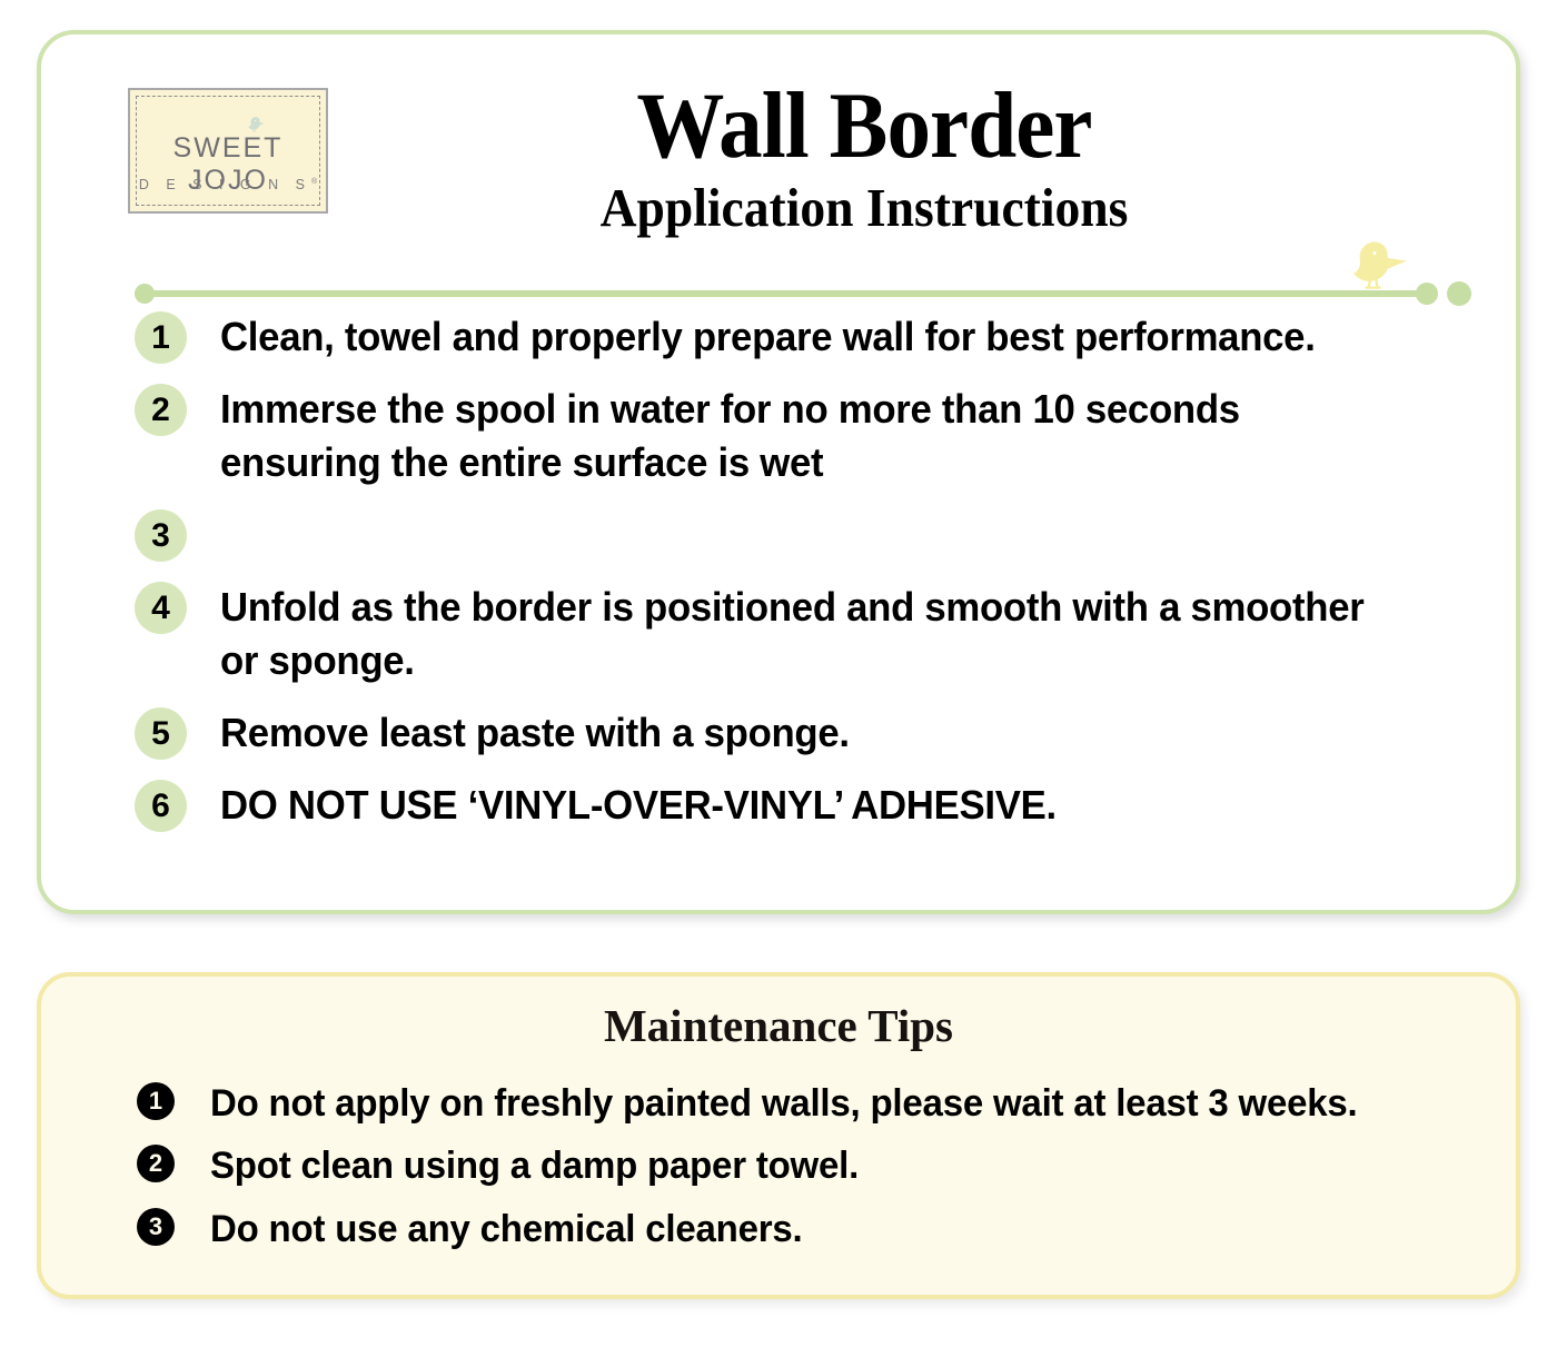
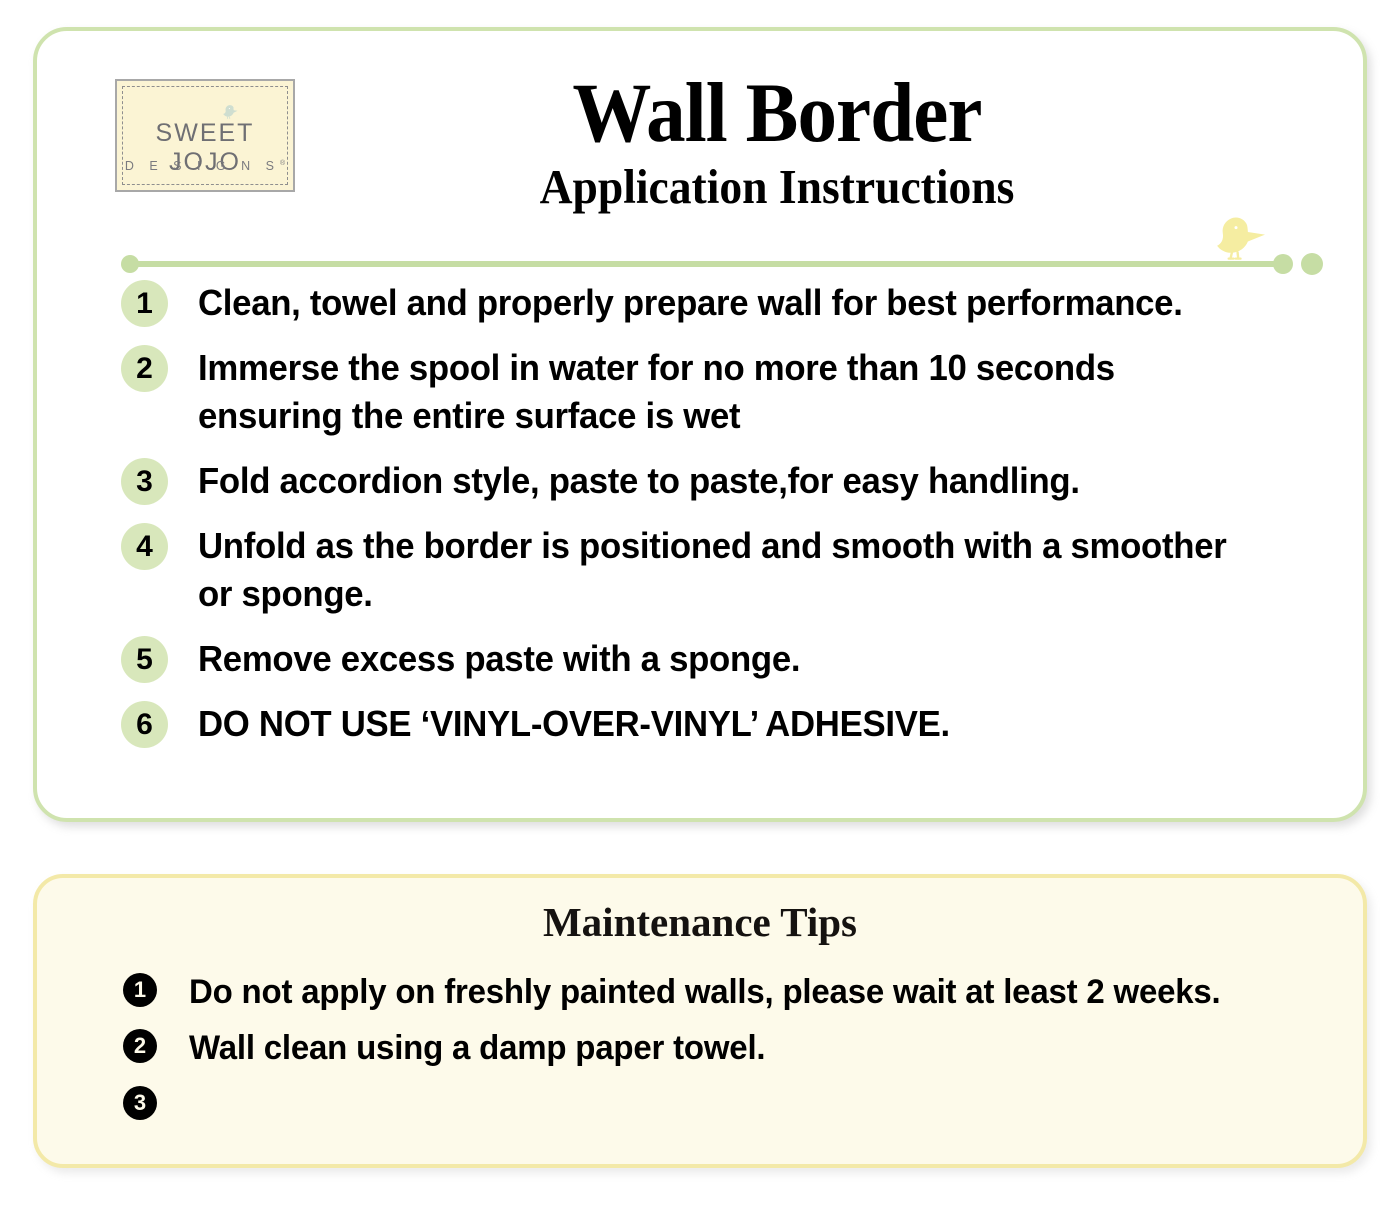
  SWEET JOJO
  D E S I G N S
  Wall Border
  Application Instructions
  1
  Clean, towel and properly prepare wall for best performance.
  2
  Immerse the spool in water for no more than 10 seconds
  ensuring the entire surface is wet
  3
+ Fold accordion style, paste to paste,for easy handling.
  4
  Unfold as the border is positioned and smooth with a smoother
  or sponge.
  5
- Remove least paste with a sponge.
+ Remove excess paste with a sponge.
  6
  DO NOT USE ‘VINYL-OVER-VINYL’ ADHESIVE.
  Maintenance Tips
  1
- Do not apply on freshly painted walls, please wait at least 3 weeks.
+ Do not apply on freshly painted walls, please wait at least 2 weeks.
  2
- Spot clean using a damp paper towel.
+ Wall clean using a damp paper towel.
  3
- Do not use any chemical cleaners.
